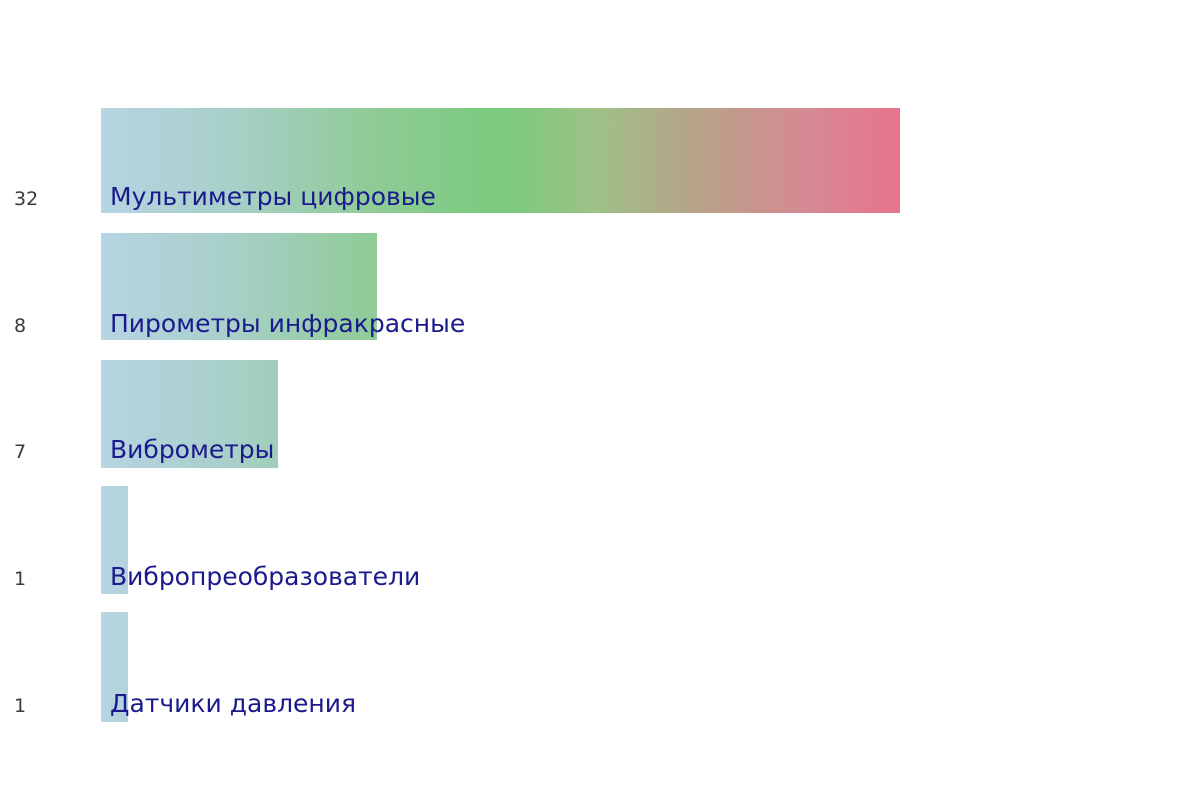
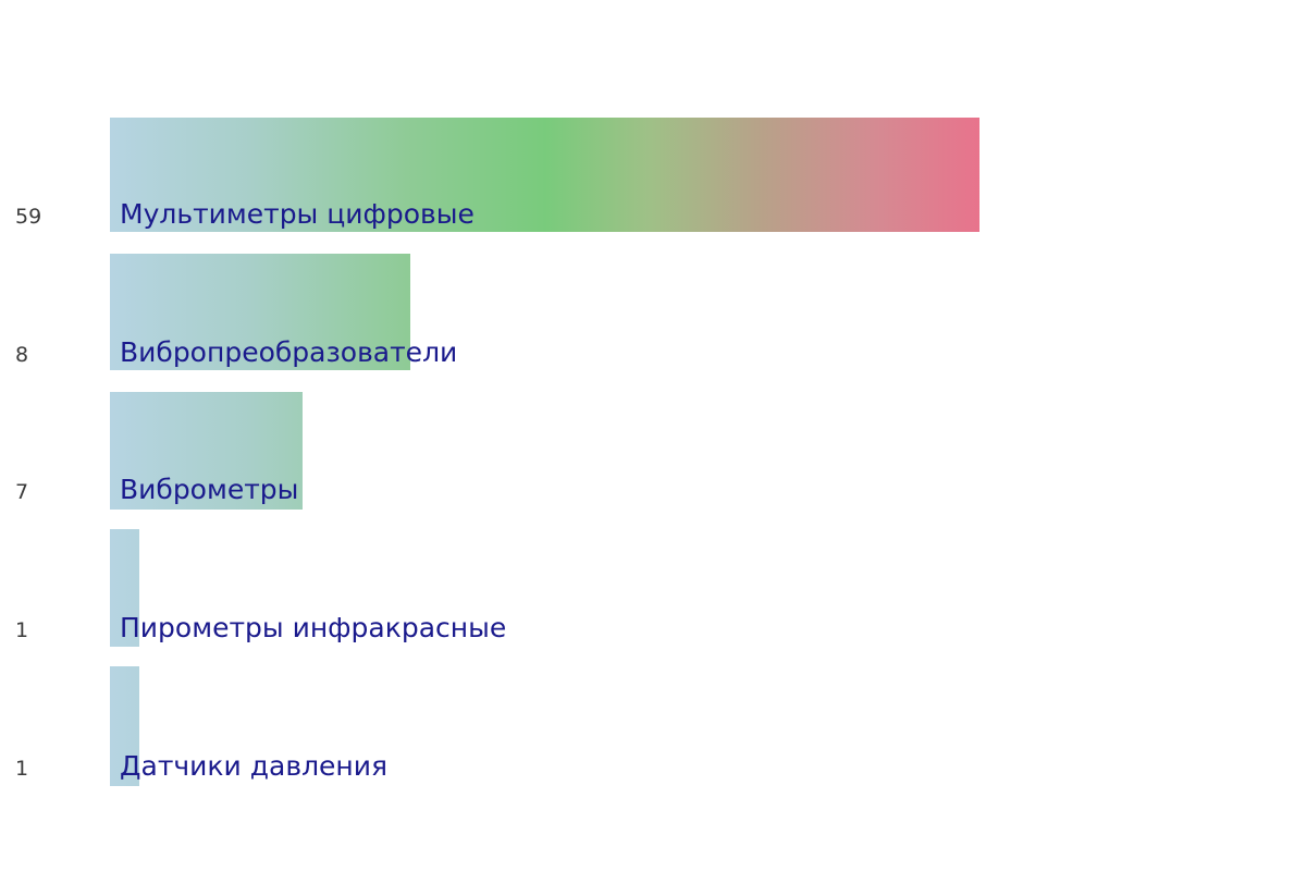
- 32
+ 59
  Мультиметры цифровые
  8
- Пирометры инфракрасные
+ Вибропреобразователи
  7
  Виброметры
  1
- Вибропреобразователи
+ Пирометры инфракрасные
  1
  Датчики давления
